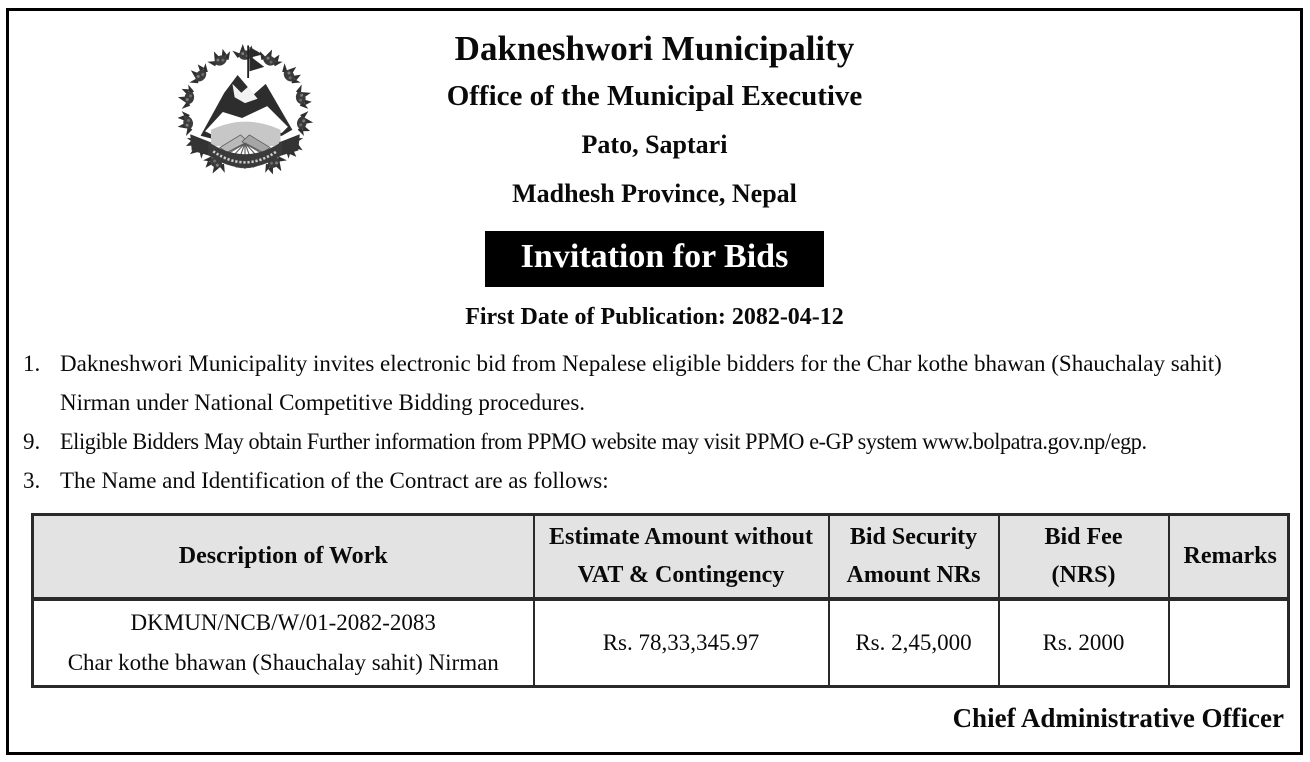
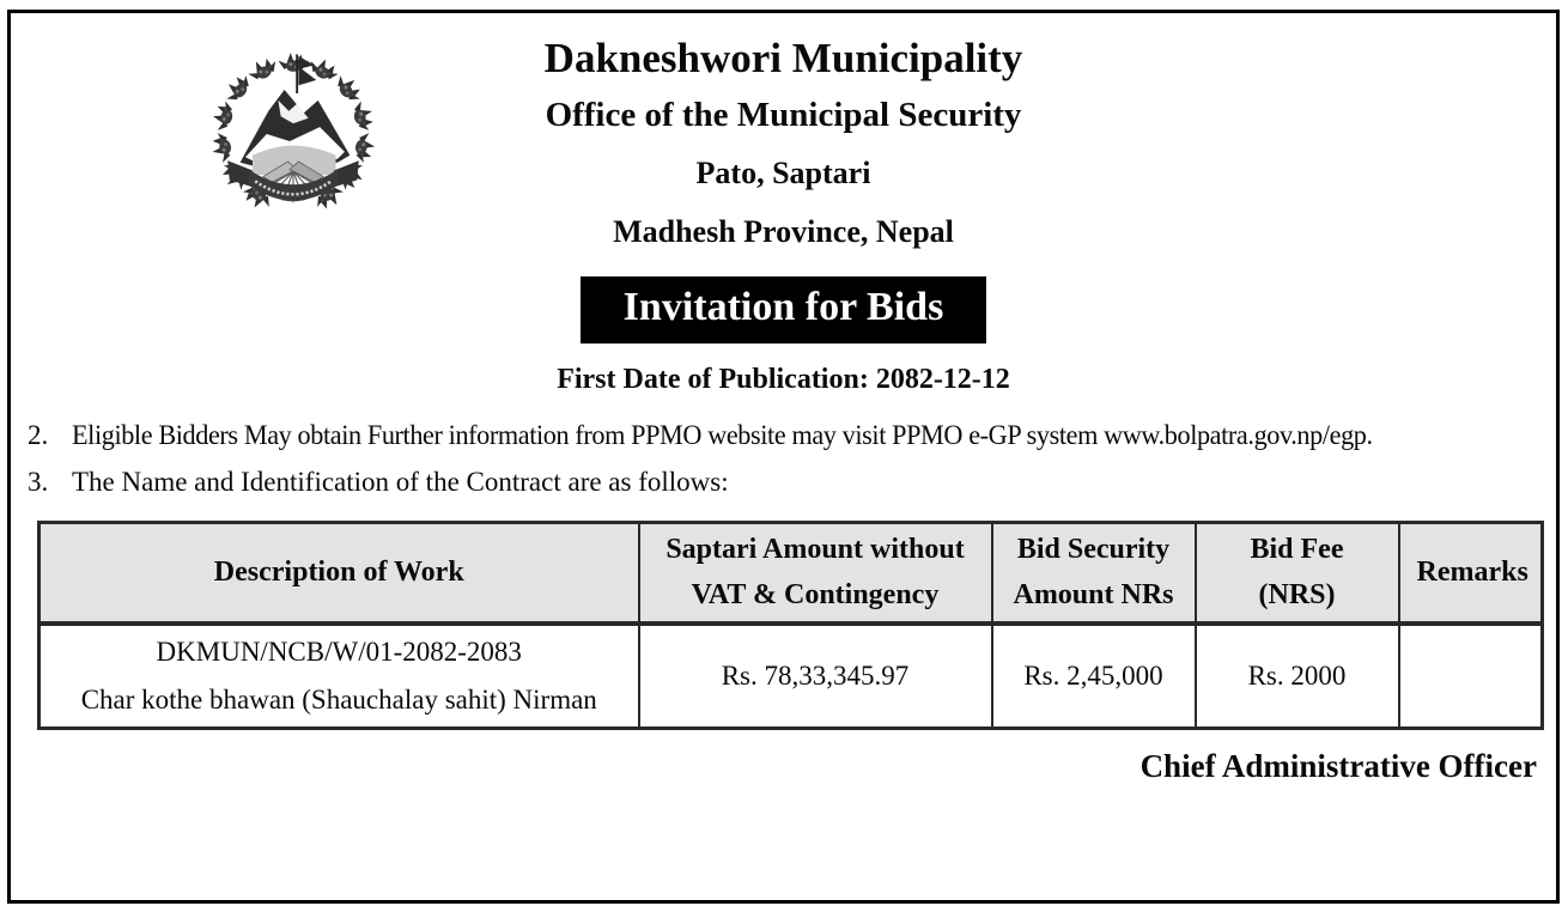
  Dakneshwori Municipality
- Office of the Municipal Executive
+ Office of the Municipal Security
  Pato, Saptari
  Madhesh Province, Nepal
  Invitation for Bids
- First Date of Publication: 2082-04-12
+ First Date of Publication: 2082-12-12
- 1.
- Dakneshwori Municipality invites electronic bid from Nepalese eligible bidders for the Char kothe bhawan (Shauchalay sahit) Nirman under National Competitive Bidding procedures.
- 9.
+ 2.
  Eligible Bidders May obtain Further information from PPMO website may visit PPMO e-GP system www.bolpatra.gov.np/egp.
  3.
  The Name and Identification of the Contract are as follows:
- Description of Work	Estimate Amount without VAT & Contingency	Bid Security Amount NRs	Bid Fee (NRS)	Remarks
+ Description of Work	Saptari Amount without VAT & Contingency	Bid Security Amount NRs	Bid Fee (NRS)	Remarks
  DKMUN/NCB/W/01-2082-2083 Char kothe bhawan (Shauchalay sahit) Nirman	Rs. 78,33,345.97	Rs. 2,45,000	Rs. 2000
  Chief Administrative Officer
